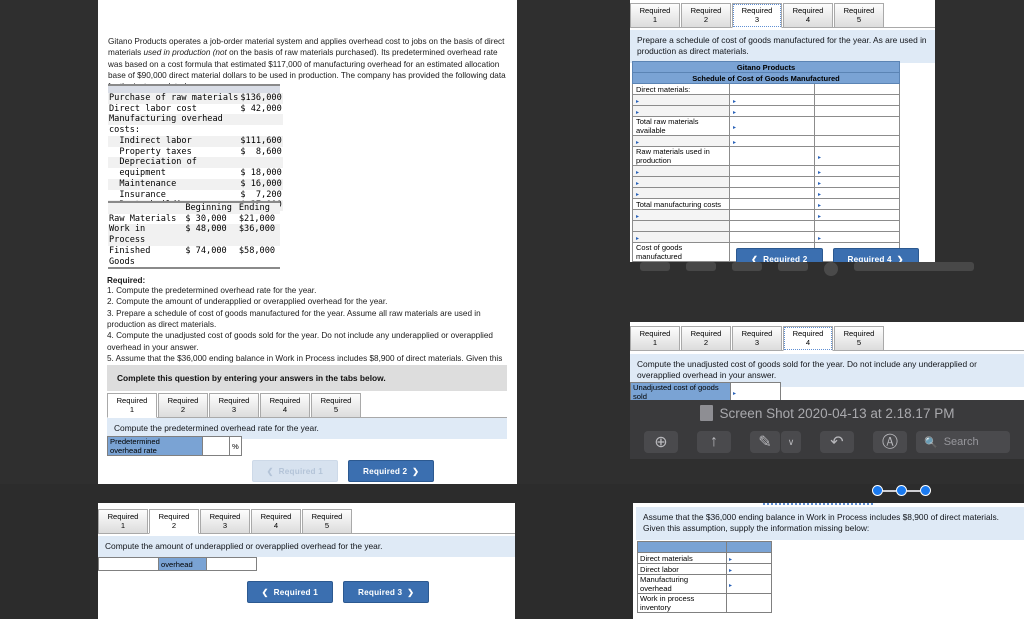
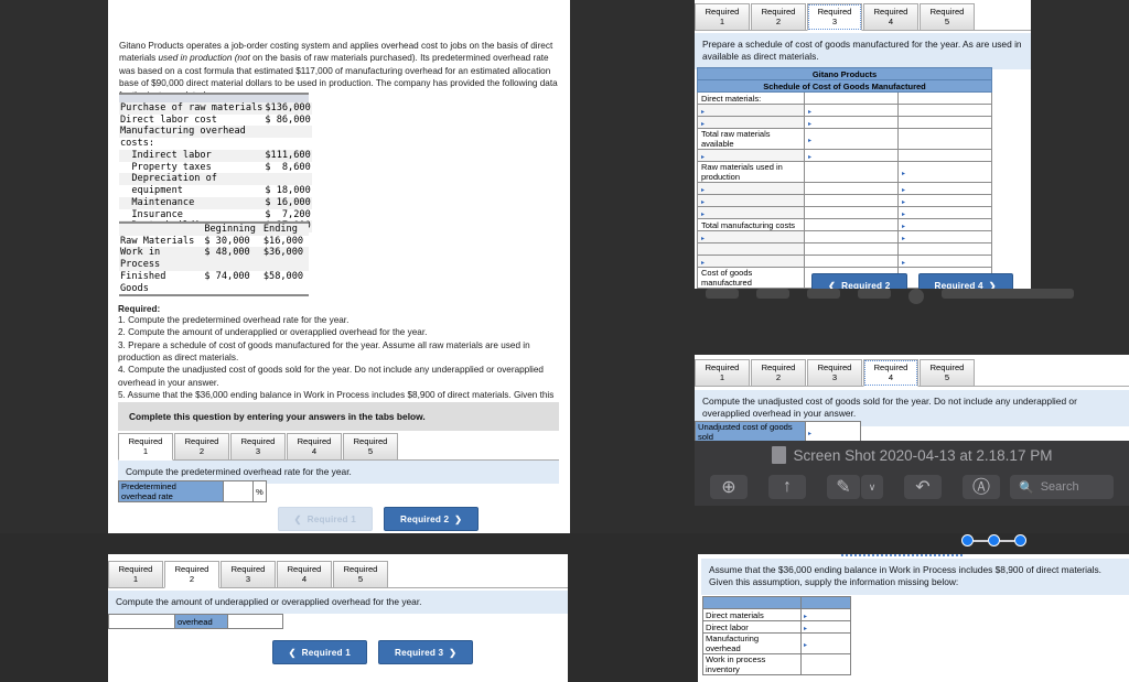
- Gitano Products operates a job-order material system and applies overhead cost to jobs on the basis of direct materials used in production (not on the basis of raw materials purchased). Its predetermined overhead rate was based on a cost formula that estimated $117,000 of manufacturing overhead for an estimated allocation base of $90,000 direct material dollars to be used in production. The company has provided the following data
+ Gitano Products operates a job-order costing system and applies overhead cost to jobs on the basis of direct materials used in production (not on the basis of raw materials purchased). Its predetermined overhead rate was based on a cost formula that estimated $117,000 of manufacturing overhead for an estimated allocation base of $90,000 direct material dollars to be used in production. The company has provided the following data
  Purchase of raw materials	$136,000
- Direct labor cost	$ 42,000
+ Direct labor cost	$ 86,000
  Manufacturing overhead
  costs:
  Indirect labor	$111,600
  Property taxes	$ 8,600
  Depreciation of
  equipment	$ 18,000
  Maintenance	$ 16,000
  Insurance	$ 7,200
  	Beginning	Ending
- Raw Materials	$ 30,000	$21,000
+ Raw Materials	$ 30,000	$16,000
  Work inProcess	$ 48,000	$36,000
  FinishedGoods	$ 74,000	$58,000
  Required:
  1. Compute the predetermined overhead rate for the year.
  2. Compute the amount of underapplied or overapplied overhead for the year.
  3. Prepare a schedule of cost of goods manufactured for the year. Assume all raw materials are used in production as direct materials.
  4. Compute the unadjusted cost of goods sold for the year. Do not include any underapplied or overapplied overhead in your answer.
  Complete this question by entering your answers in the tabs below.
  Required
  1
  Required
  2
  Required
  3
  Required
  4
  Required
  5
  Compute the predetermined overhead rate for the year.
  Predetermined overhead rate		%
  ❮ Required 1
  Required 2 ❯
  Required
  1
  Required
  2
  Required
  3
  Required
  4
  Required
  5
  Compute the amount of underapplied or overapplied overhead for the year.
  	overhead
  ❮ Required 1
  Required 3 ❯
  Required
  1
  Required
  2
  Required
  3
  Required
  4
  Required
  5
- Prepare a schedule of cost of goods manufactured for the year. As are used in production as direct materials.
+ Prepare a schedule of cost of goods manufactured for the year. As are used in available as direct materials.
  Gitano Products
  Schedule of Cost of Goods Manufactured
  Direct materials:
  Total raw materials available
  Raw materials used in production
  Total manufacturing costs
  Cost of goods manufactured
  ❮ Required 2
  Required 4 ❯
  Required
  1
  Required
  2
  Required
  3
  Required
  4
  Required
  5
  Compute the unadjusted cost of goods sold for the year. Do not include any underapplied or overapplied overhead in your answer.
  Unadjusted cost of goods sold
  Screen Shot 2020-04-13 at 2.18.17 PM
  ⊕
  ↑
  ✎
  ∨
  ↶
  Ⓐ
  🔍
  Search
  Assume that the $36,000 ending balance in Work in Process includes $8,900 of direct materials. Given this assumption, supply the information missing below:
  Direct materials
  Direct labor
  Manufacturing overhead
  Work in process inventory
